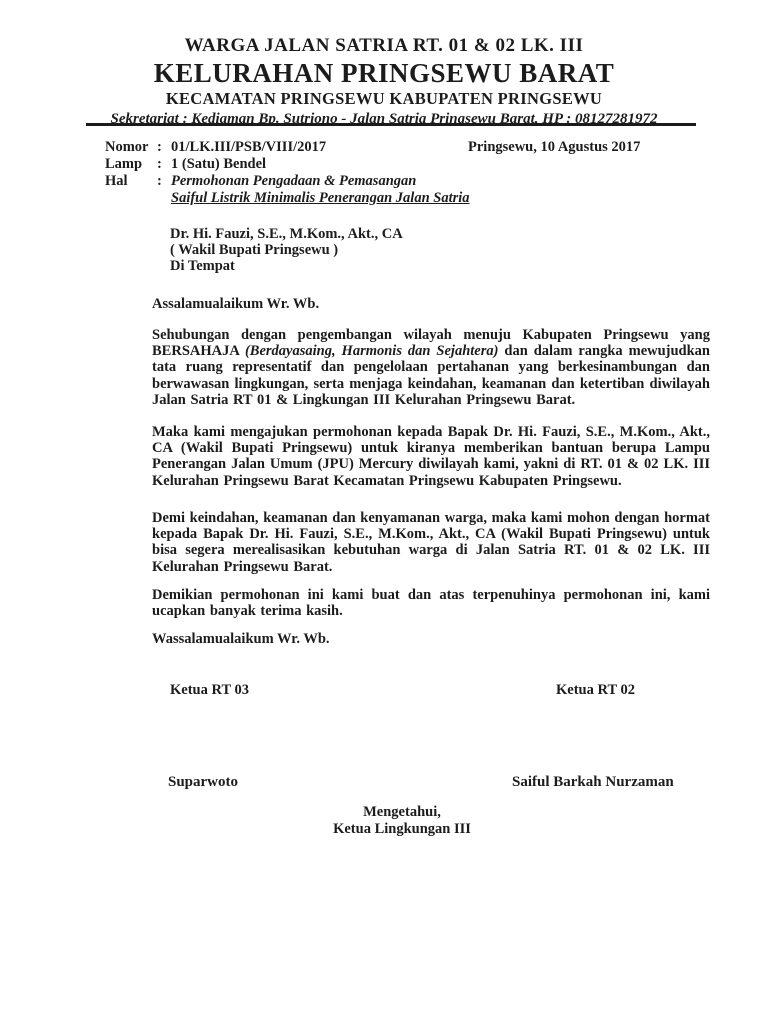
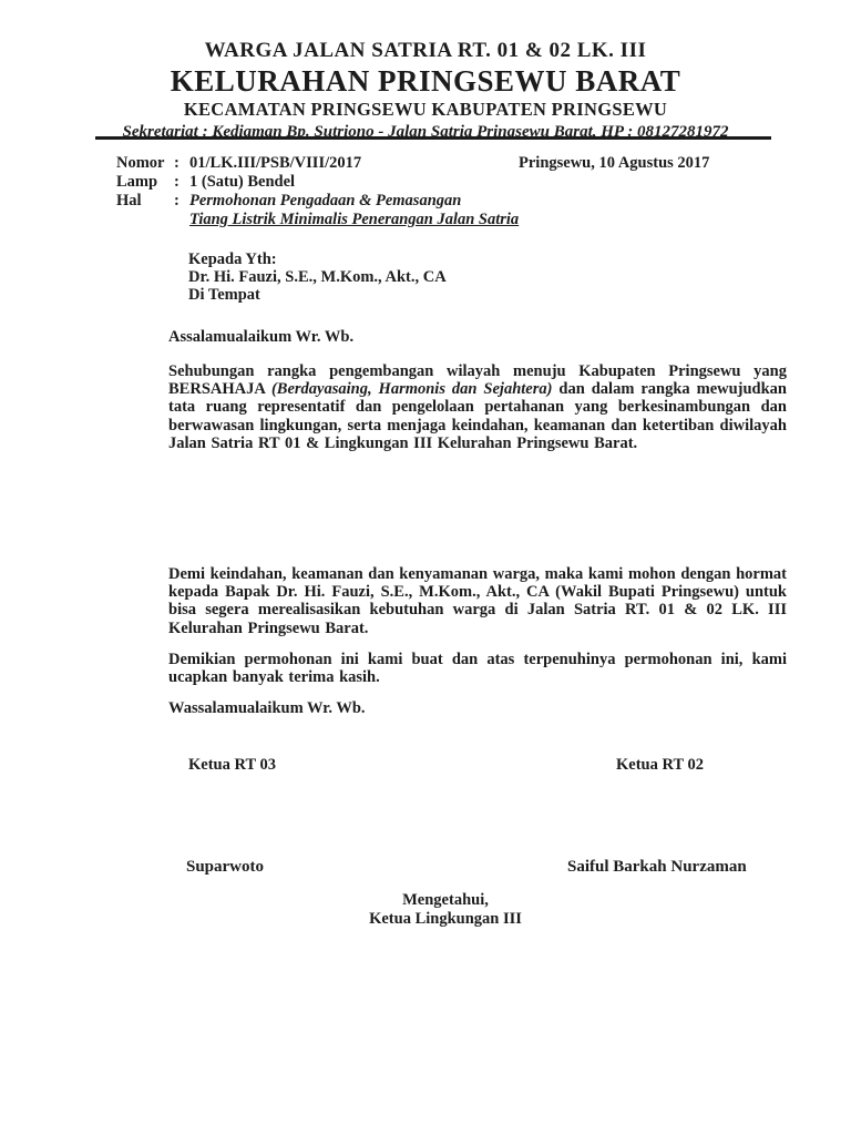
  WARGA JALAN SATRIA RT. 01 & 02 LK. III
  KELURAHAN PRINGSEWU BARAT
  KECAMATAN PRINGSEWU KABUPATEN PRINGSEWU
  Sekretariat : Kediaman Bp. Sutriono - Jalan Satria Pringsewu Barat, HP : 08127281972
  Nomor
  :
  01/LK.III/PSB/VIII/2017
  Lamp
  :
  1 (Satu) Bendel
  Hal
  :
  Permohonan Pengadaan & Pemasangan
- Saiful Listrik Minimalis Penerangan Jalan Satria
+ Tiang Listrik Minimalis Penerangan Jalan Satria
  Pringsewu, 10 Agustus 2017
+ Kepada Yth:
  Dr. Hi. Fauzi, S.E., M.Kom., Akt., CA
- ( Wakil Bupati Pringsewu )
  Di Tempat
  Assalamualaikum Wr. Wb.
- Sehubungan dengan pengembangan wilayah menuju Kabupaten Pringsewu yang BERSAHAJA (Berdayasaing, Harmonis dan Sejahtera) dan dalam rangka mewujudkan tata ruang representatif dan pengelolaan pertahanan yang berkesinambungan dan berwawasan lingkungan, serta menjaga keindahan, keamanan dan ketertiban diwilayah Jalan Satria RT 01 & Lingkungan III Kelurahan Pringsewu Barat.
+ Sehubungan rangka pengembangan wilayah menuju Kabupaten Pringsewu yang BERSAHAJA (Berdayasaing, Harmonis dan Sejahtera) dan dalam rangka mewujudkan tata ruang representatif dan pengelolaan pertahanan yang berkesinambungan dan berwawasan lingkungan, serta menjaga keindahan, keamanan dan ketertiban diwilayah Jalan Satria RT 01 & Lingkungan III Kelurahan Pringsewu Barat.
- Maka kami mengajukan permohonan kepada Bapak Dr. Hi. Fauzi, S.E., M.Kom., Akt., CA (Wakil Bupati Pringsewu) untuk kiranya memberikan bantuan berupa Lampu Penerangan Jalan Umum (JPU) Mercury diwilayah kami, yakni di RT. 01 & 02 LK. III Kelurahan Pringsewu Barat Kecamatan Pringsewu Kabupaten Pringsewu.
  Demi keindahan, keamanan dan kenyamanan warga, maka kami mohon dengan hormat kepada Bapak Dr. Hi. Fauzi, S.E., M.Kom., Akt., CA (Wakil Bupati Pringsewu) untuk bisa segera merealisasikan kebutuhan warga di Jalan Satria RT. 01 & 02 LK. III Kelurahan Pringsewu Barat.
  Demikian permohonan ini kami buat dan atas terpenuhinya permohonan ini, kami ucapkan banyak terima kasih.
  Wassalamualaikum Wr. Wb.
  Ketua RT 03
  Ketua RT 02
  Suparwoto
  Saiful Barkah Nurzaman
  Mengetahui,
  Ketua Lingkungan III
